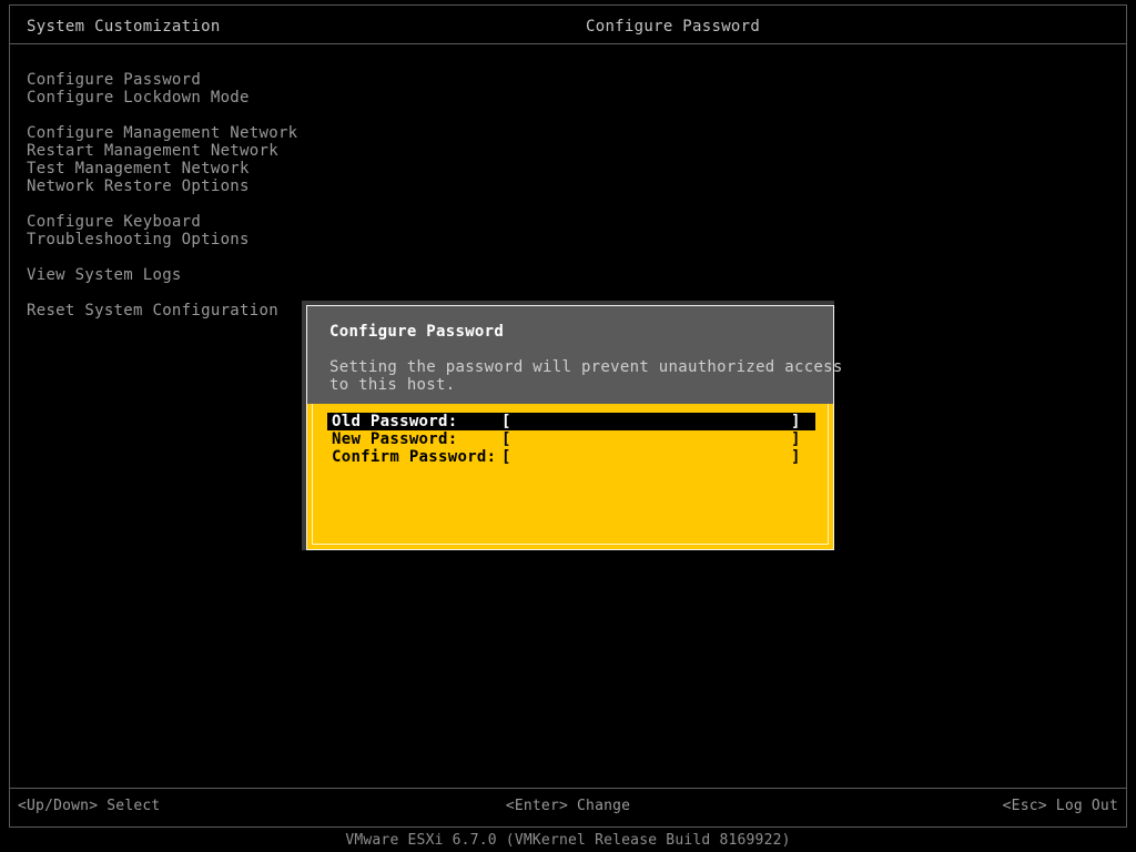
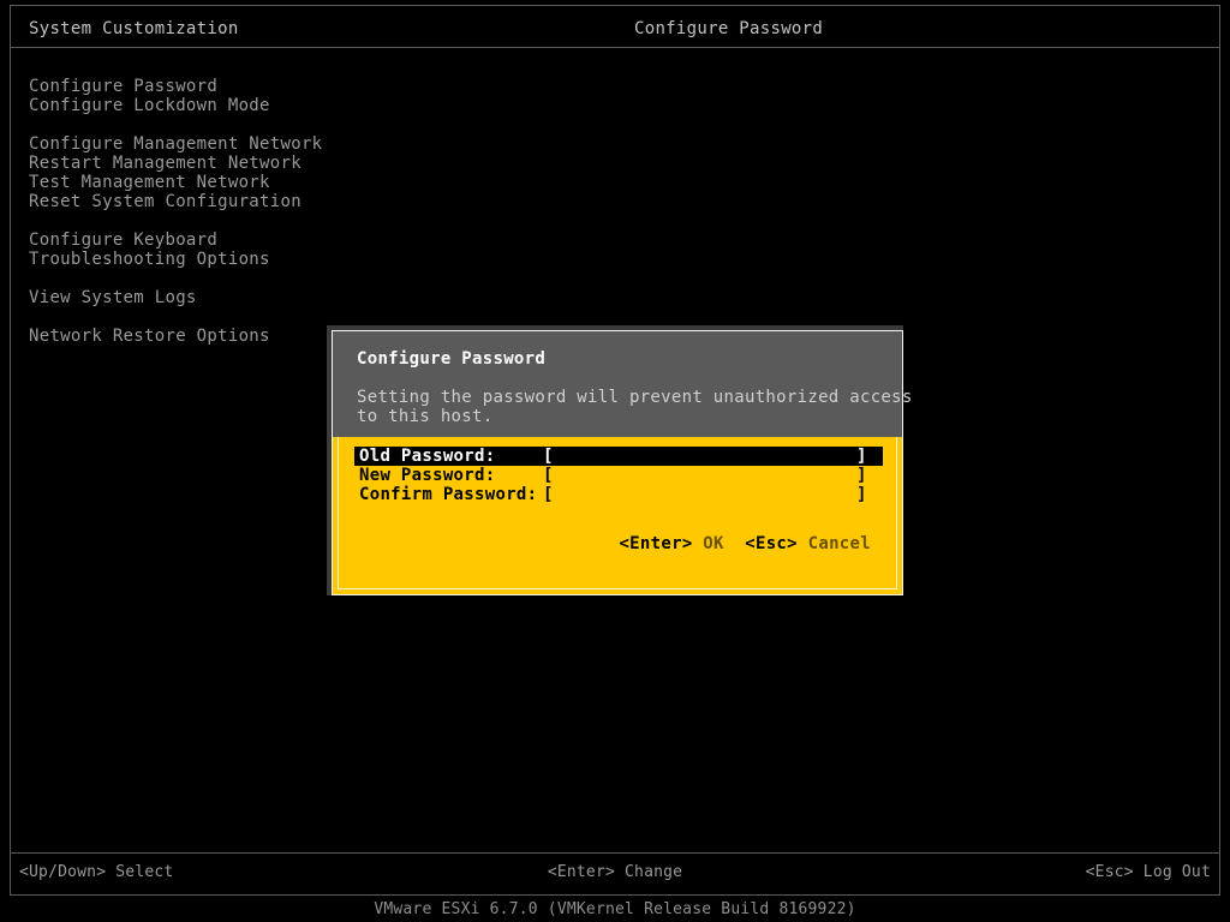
  System Customization
  Configure Password
  Configure Password
  Configure Lockdown Mode
  Configure Management Network
  Restart Management Network
  Test Management Network
- Network Restore Options
+ Reset System Configuration
  Configure Keyboard
  Troubleshooting Options
  View System Logs
- Reset System Configuration
+ Network Restore Options
  Configure Password
  Setting the password will prevent unauthorized access
  to this host.
  Old Password:
  [
  ]
  New Password:
  [
  ]
  Confirm Password:
  [
  ]
+ <Enter> OK <Esc> Cancel
  <Up/Down> Select
  <Enter> Change
  <Esc> Log Out
  VMware ESXi 6.7.0 (VMKernel Release Build 8169922)
